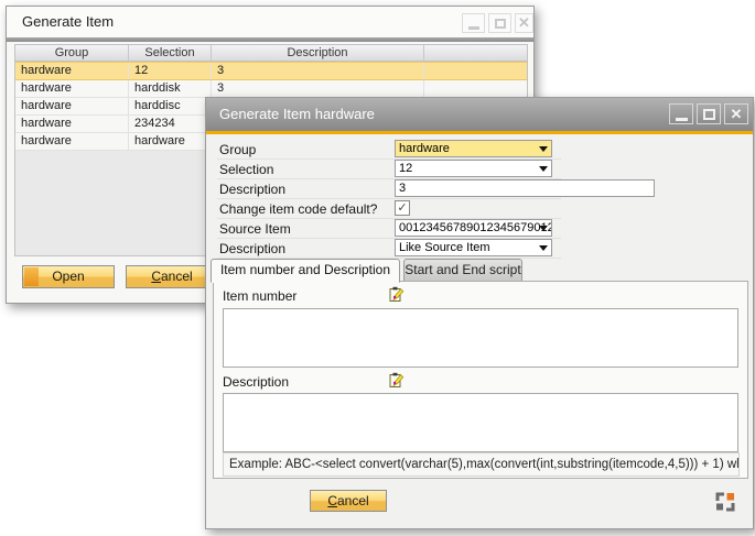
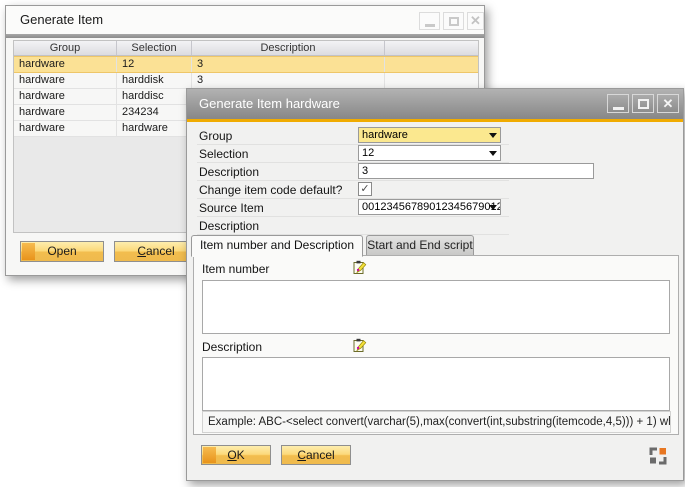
  Generate Item
  ✕
  Group
  Selection
  Description
  hardware
  12
  3
  hardware
  harddisk
  3
  hardware
  harddisc
  hardware
  234234
  hardware
  hardware
  Open
  Cancel
  Generate Item hardware
  ✕
  Group
  hardware
  Selection
  12
  Description
  3
  Change item code default?
  ✓
  Source Item
  00123456789012345679012
  Description
- Like Source Item
  Item number and Description
  Start and End script
  Item number
  Description
  Example: ABC-<select convert(varchar(5),max(convert(int,substring(itemcode,4,5))) + 1) w
+ OK
  Cancel
